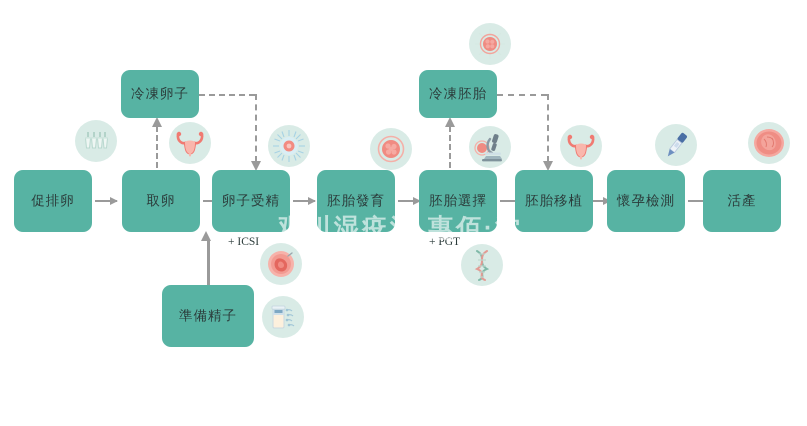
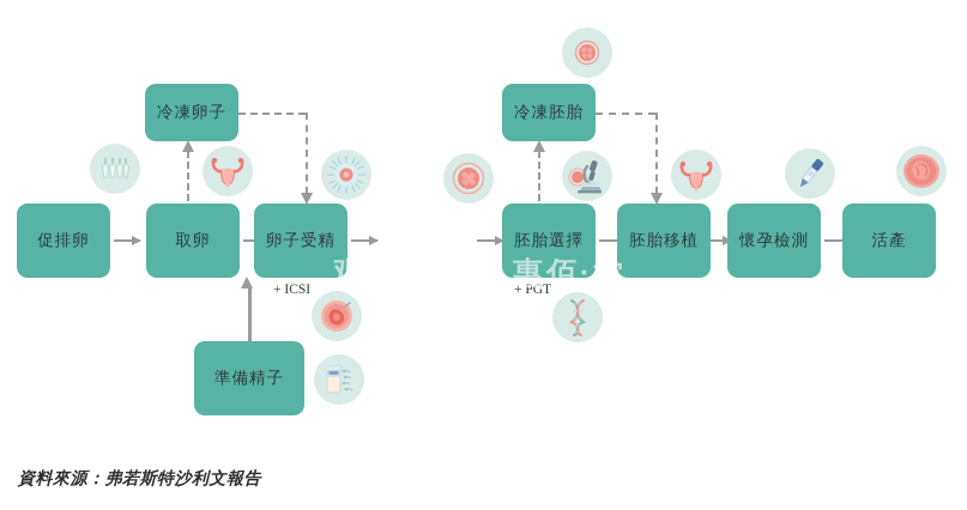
  促排卵
  取卵
  卵子受精
- 胚胎發育
  胚胎選擇
  胚胎移植
  懷孕檢測
  活產
  冷凍卵子
  冷凍胚胎
  準備精子
  + ICSI
  + PGT
  观川湿疫法 惠佰·沈
+ 資料來源：弗若斯特沙利文報告
